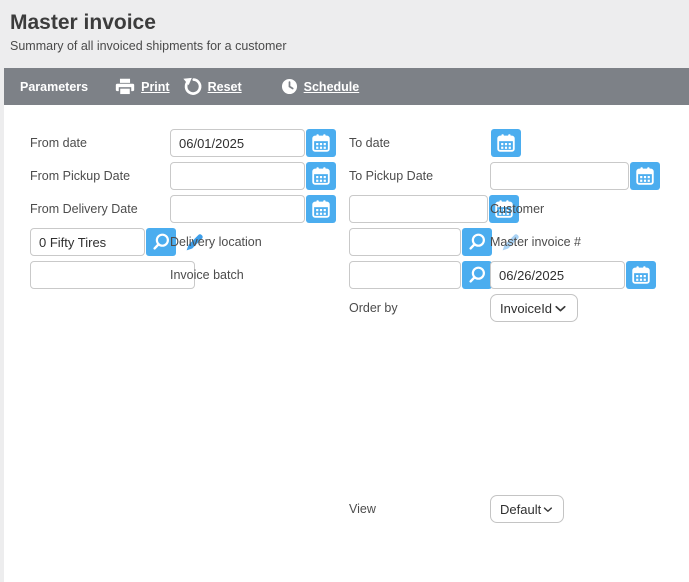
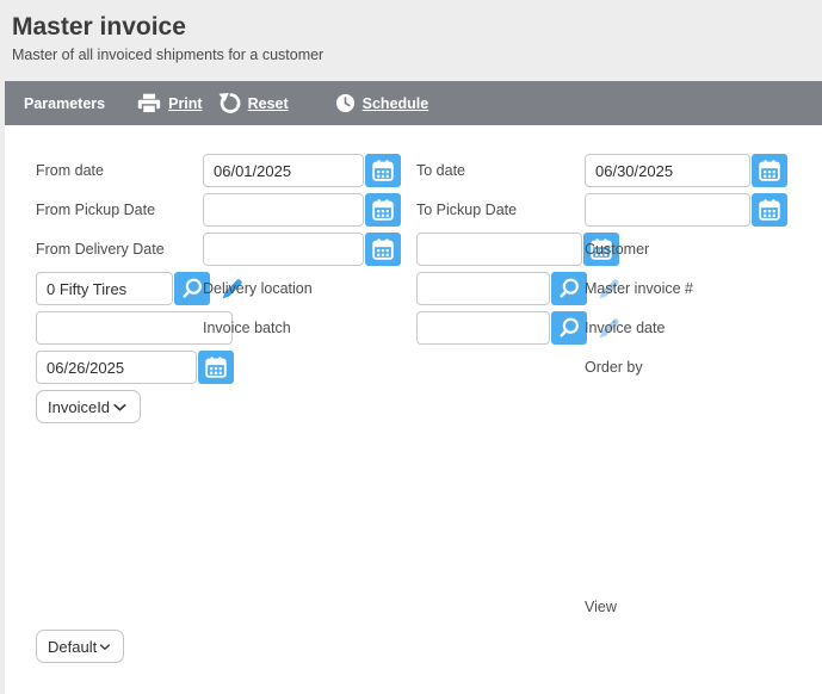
  Master invoice
- Summary of all invoiced shipments for a customer
+ Master of all invoiced shipments for a customer
  Parameters
  Print
  Reset
  Schedule
  From date
  06/01/2025
  To date
+ 06/30/2025
  From Pickup Date
  To Pickup Date
  From Delivery Date
  Customer
  0 Fifty Tires
  Delivery location
  Master invoice #
  Invoice batch
+ Invoice date
  06/26/2025
  Order by
  InvoiceId
  View
  Default
